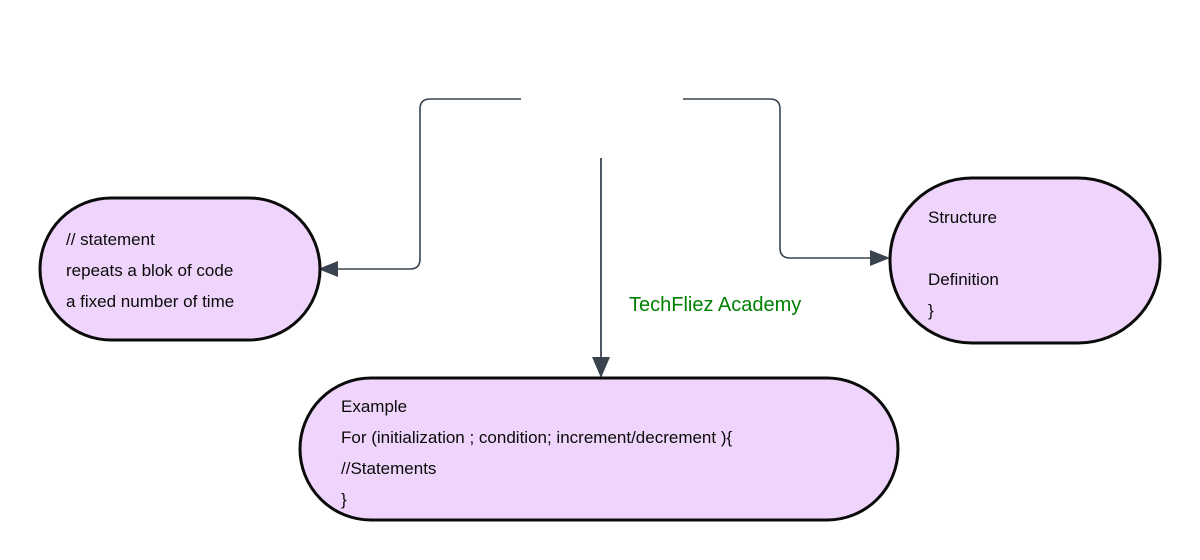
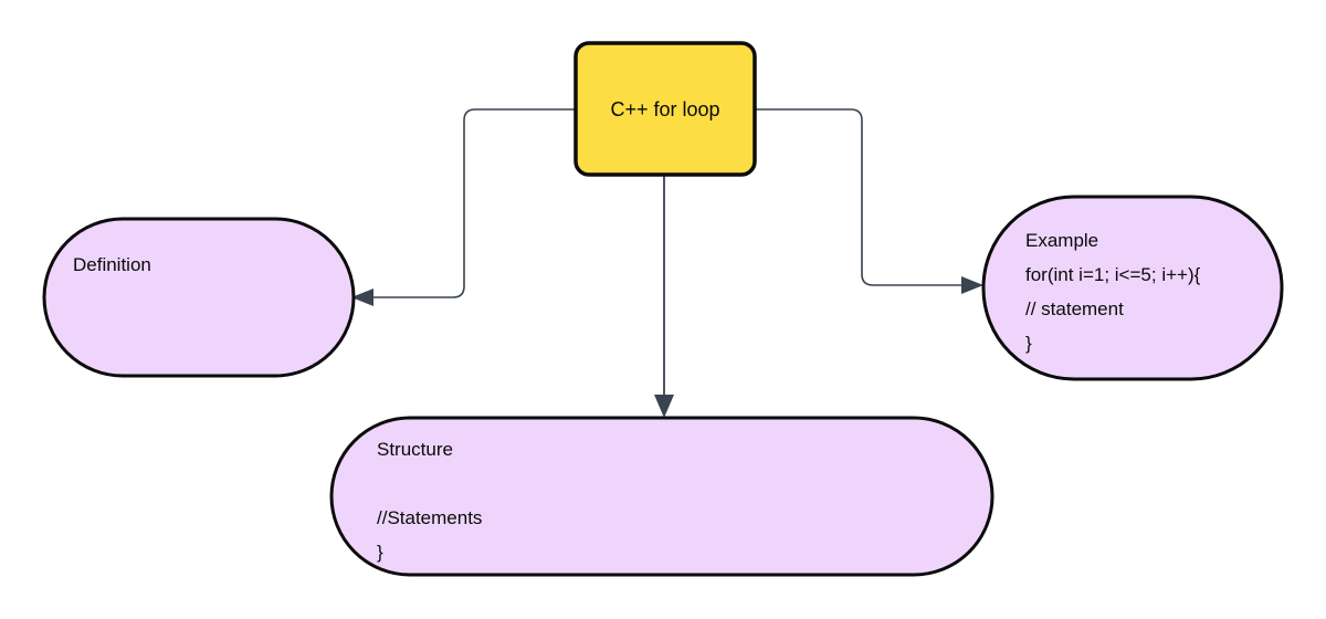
+ C++ for loop
- // statement
+ Definition
- repeats a blok of code
- a fixed number of time
- Structure
+ Example
+ for(int i=1; i<=5; i++){
- Definition
+ // statement
  }
- Example
+ Structure
- For (initialization ; condition; increment/decrement ){
  //Statements
  }
- TechFliez Academy
